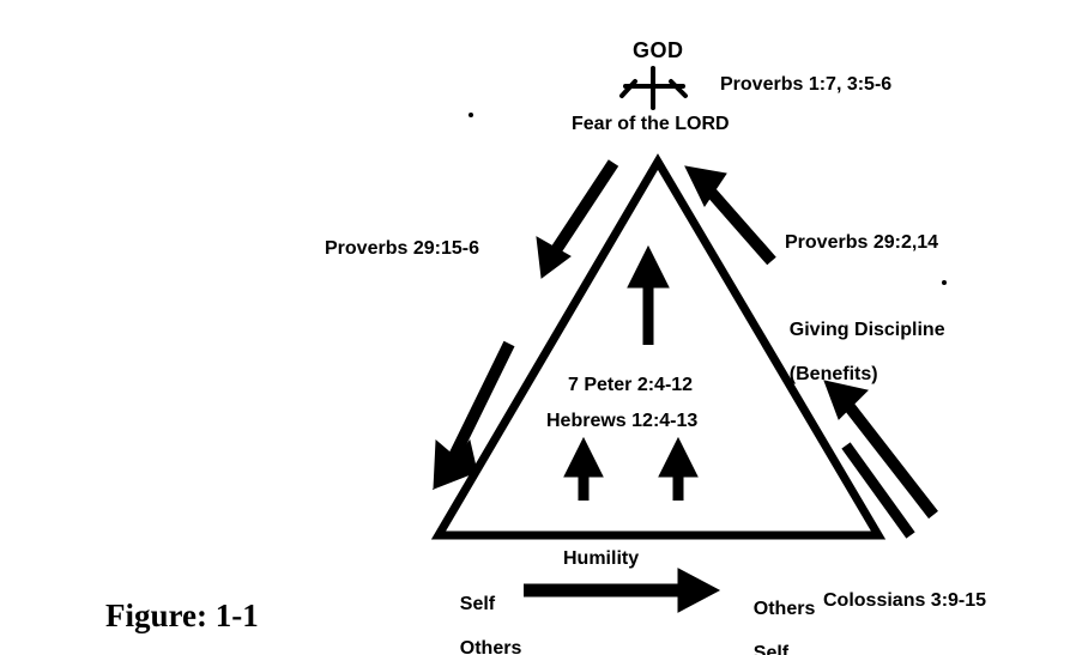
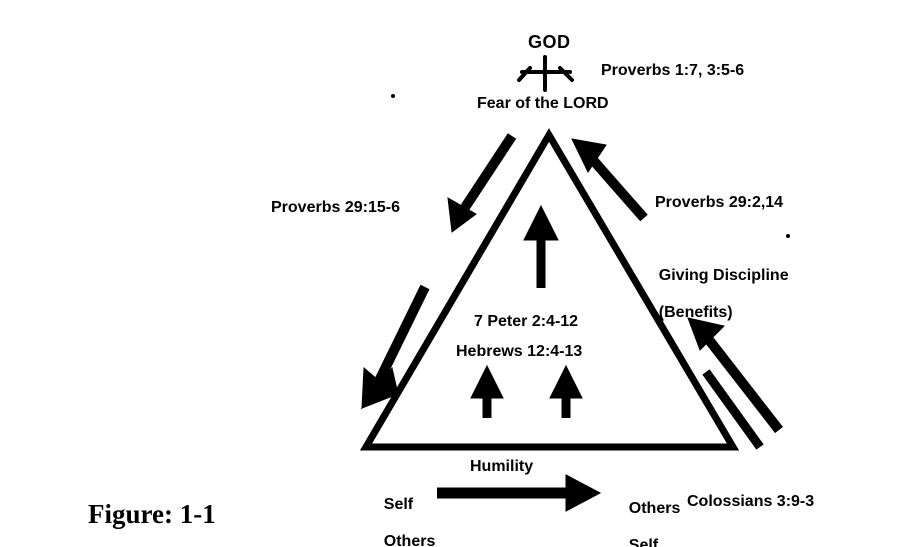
  GOD
  Proverbs 1:7, 3:5-6
  Fear of the LORD
  Proverbs 29:15-6
  Proverbs 29:2,14
  Giving Discipline
  (Benefits)
  7 Peter 2:4-12
  Hebrews 12:4-13
  Humility
  Self
  Others
  Others
  Self
- Colossians 3:9-15
+ Colossians 3:9-3
  Figure: 1-1
